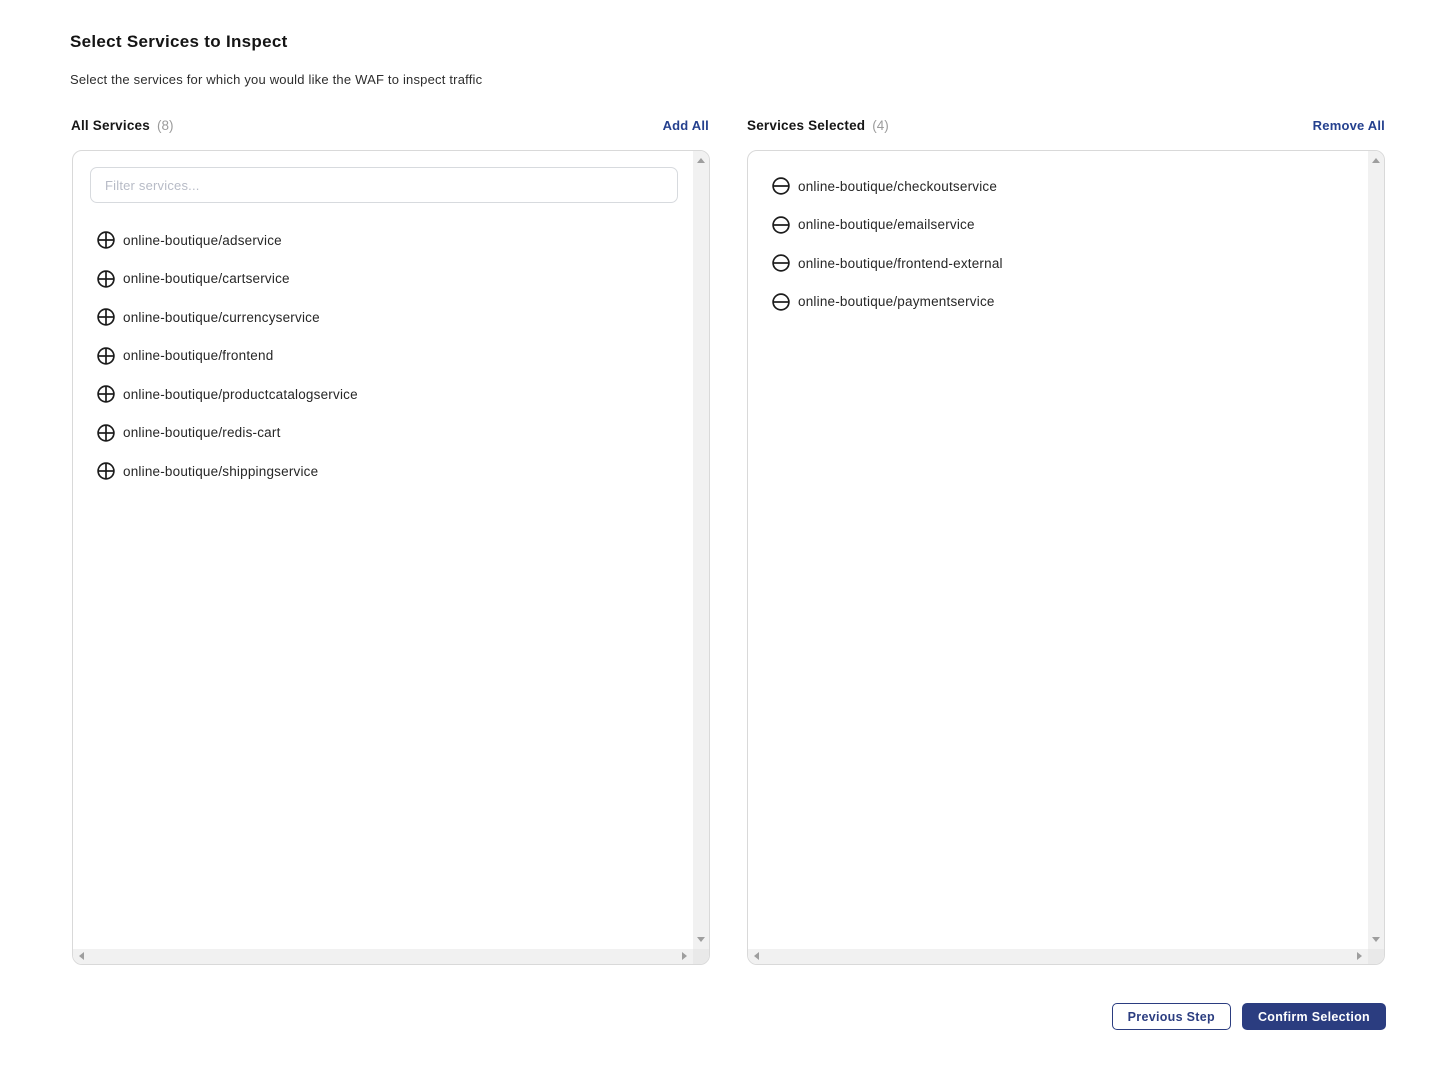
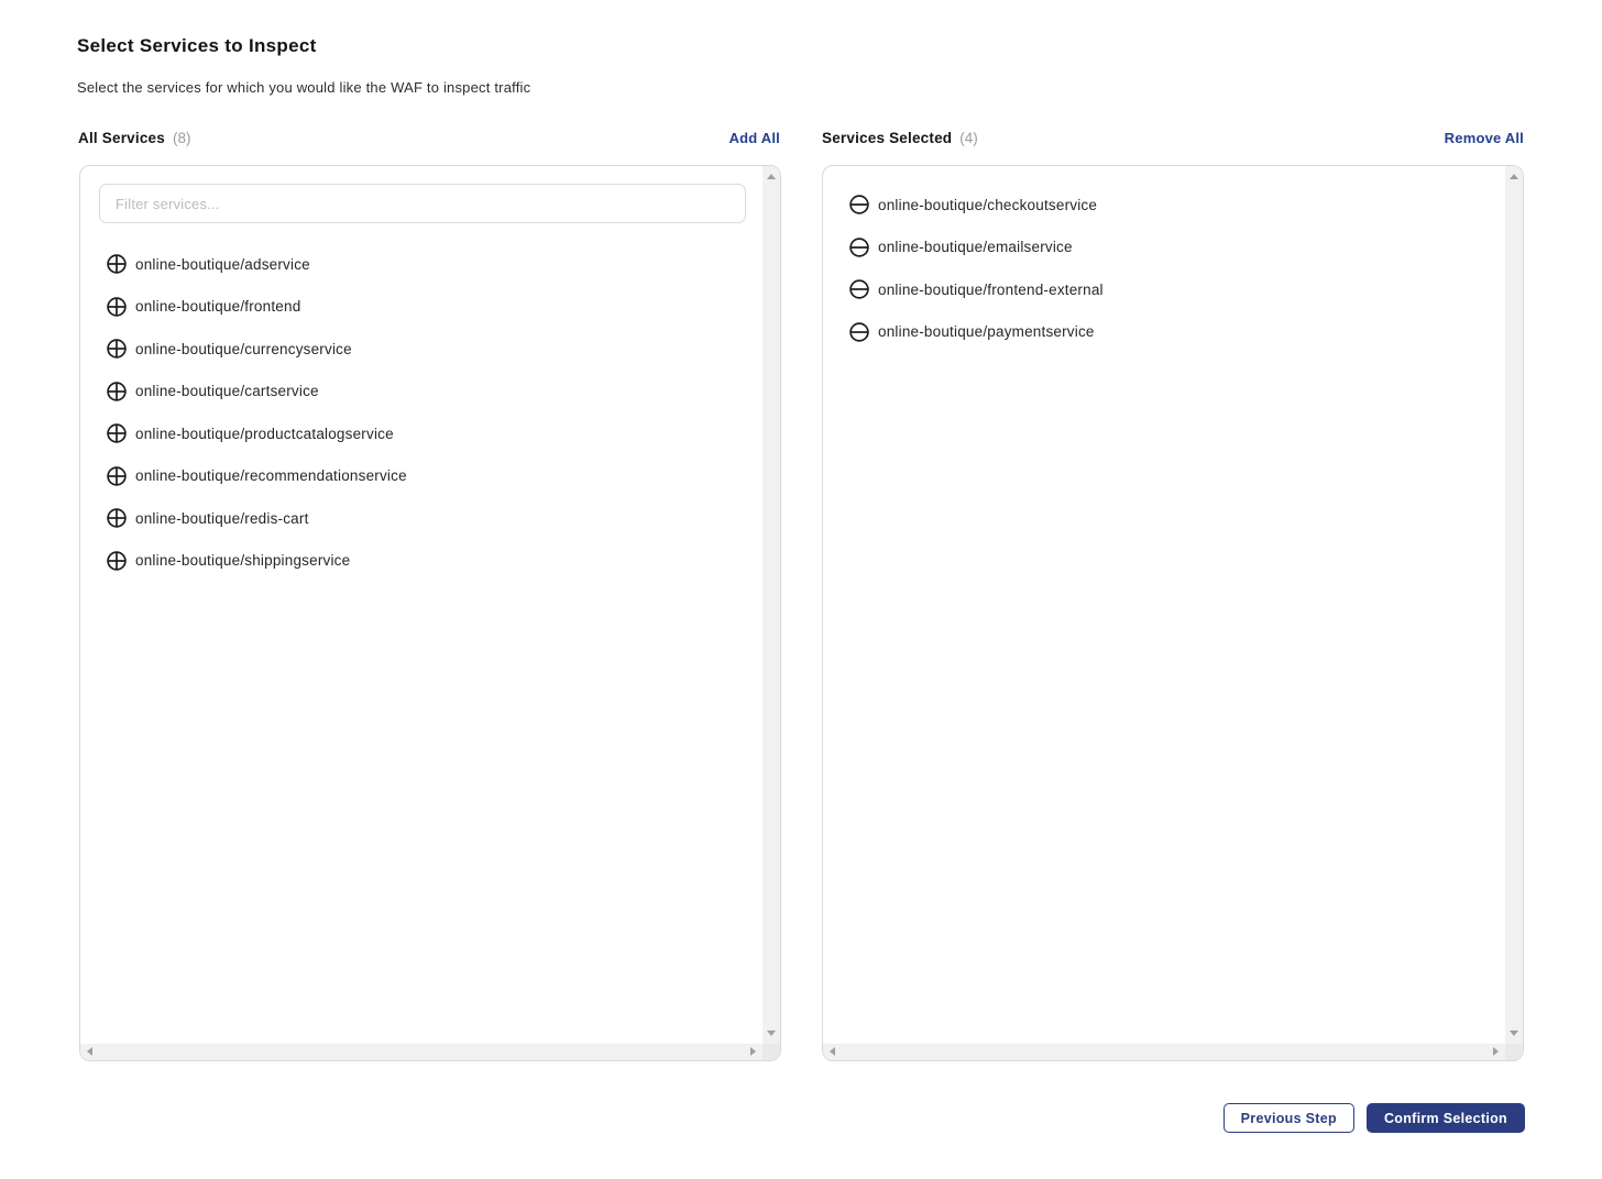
  Select Services to Inspect
  Select the services for which you would like the WAF to inspect traffic
  All Services
  (8)
  Add All
  Services Selected
  (4)
  Remove All
  Filter services...
  online-boutique/adservice
- online-boutique/cartservice
+ online-boutique/frontend
  online-boutique/currencyservice
- online-boutique/frontend
+ online-boutique/cartservice
  online-boutique/productcatalogservice
+ online-boutique/recommendationservice
  online-boutique/redis-cart
  online-boutique/shippingservice
  online-boutique/checkoutservice
  online-boutique/emailservice
  online-boutique/frontend-external
  online-boutique/paymentservice
  Previous Step
  Confirm Selection
